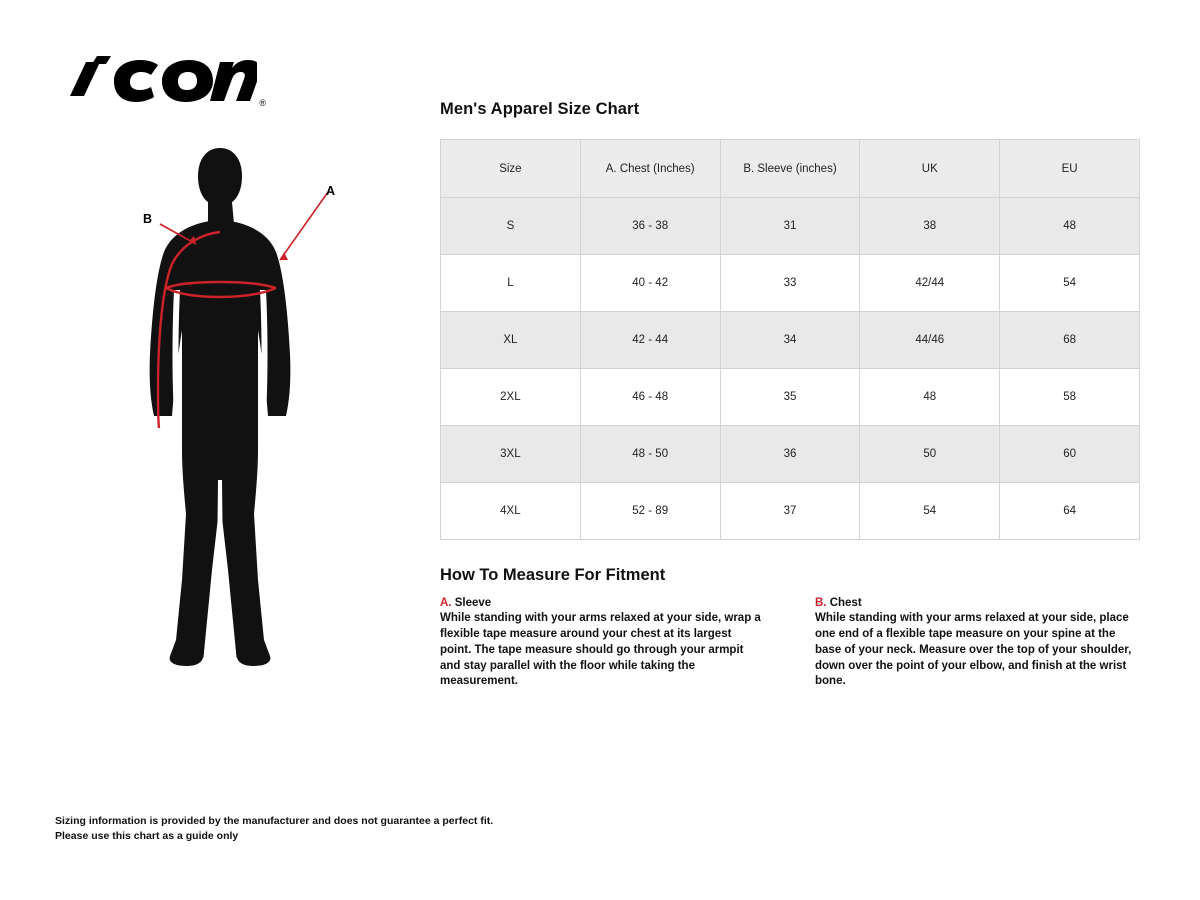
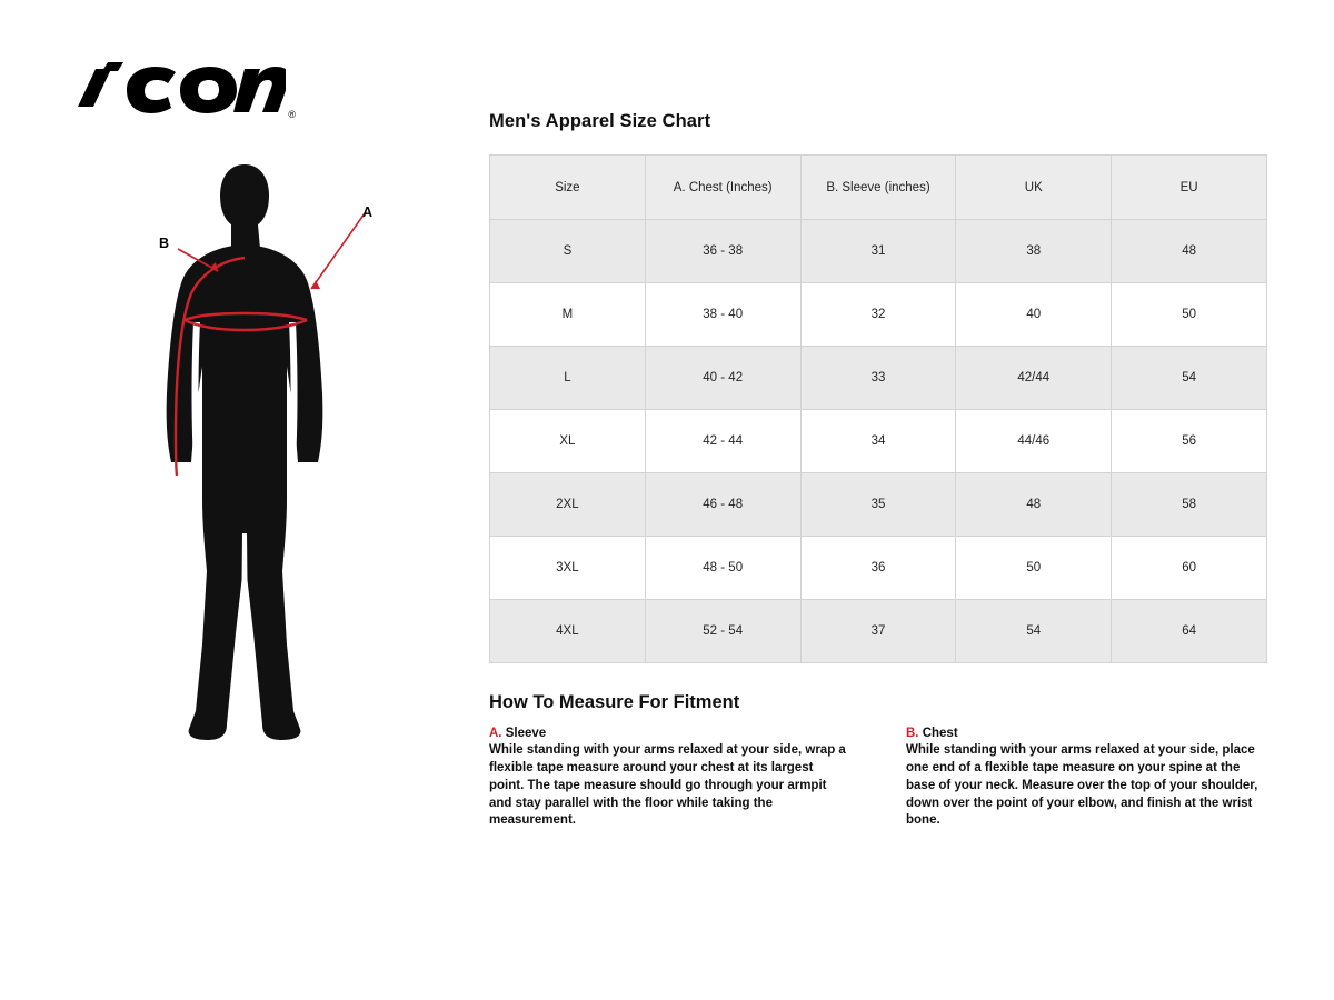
  ®
  A
  B
  Men's Apparel Size Chart
  Size	A. Chest (Inches)	B. Sleeve (inches)	UK	EU
  S	36 - 38	31	38	48
+ M	38 - 40	32	40	50
  L	40 - 42	33	42/44	54
- XL	42 - 44	34	44/46	68
+ XL	42 - 44	34	44/46	56
  2XL	46 - 48	35	48	58
  3XL	48 - 50	36	50	60
- 4XL	52 - 89	37	54	64
+ 4XL	52 - 54	37	54	64
  How To Measure For Fitment
  A. Sleeve
  While standing with your arms relaxed at your side, wrap a flexible tape measure around your chest at its largest point. The tape measure should go through your armpit and stay parallel with the floor while taking the measurement.
  B. Chest
  While standing with your arms relaxed at your side, place one end of a flexible tape measure on your spine at the base of your neck. Measure over the top of your shoulder, down over the point of your elbow, and finish at the wrist bone.
- Sizing information is provided by the manufacturer and does not guarantee a perfect fit.
- Please use this chart as a guide only
